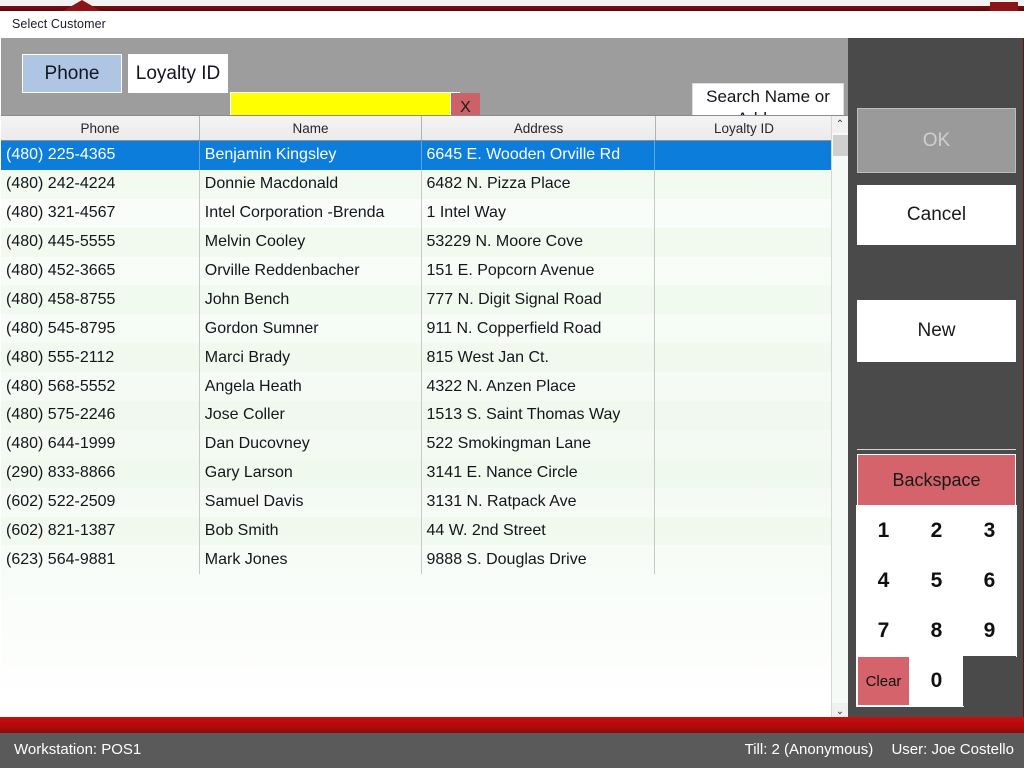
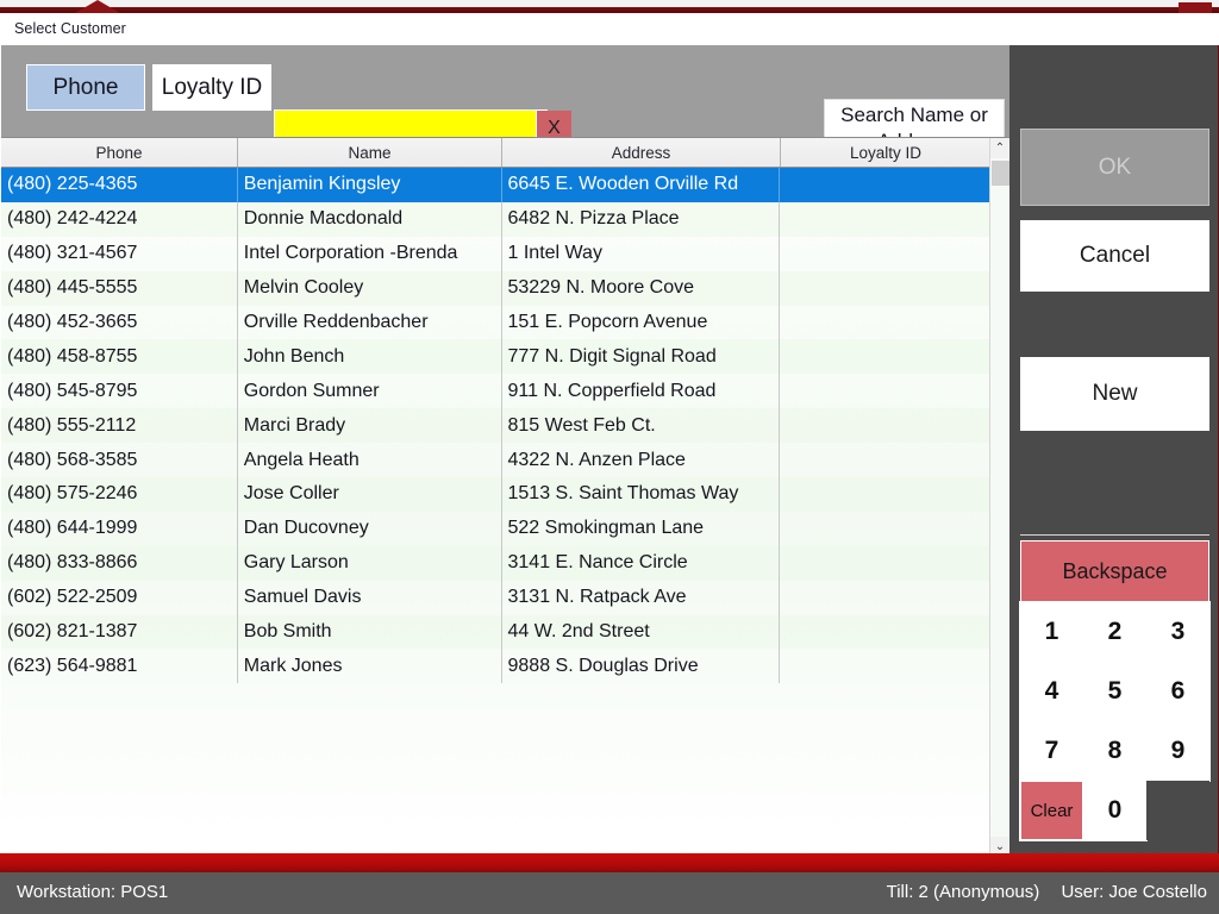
  Select Customer
  Phone
  Loyalty ID
  X
  Phone
  Name
  Address
  Loyalty ID
  (480) 225-4365
  Benjamin Kingsley
  6645 E. Wooden Orville Rd
  (480) 242-4224
  Donnie Macdonald
  6482 N. Pizza Place
  (480) 321-4567
  Intel Corporation -Brenda
  1 Intel Way
  (480) 445-5555
  Melvin Cooley
  53229 N. Moore Cove
  (480) 452-3665
  Orville Reddenbacher
  151 E. Popcorn Avenue
  (480) 458-8755
  John Bench
  777 N. Digit Signal Road
  (480) 545-8795
  Gordon Sumner
  911 N. Copperfield Road
  (480) 555-2112
  Marci Brady
- 815 West Jan Ct.
+ 815 West Feb Ct.
- (480) 568-5552
+ (480) 568-3585
  Angela Heath
  4322 N. Anzen Place
  (480) 575-2246
  Jose Coller
  1513 S. Saint Thomas Way
  (480) 644-1999
  Dan Ducovney
  522 Smokingman Lane
- (290) 833-8866
+ (480) 833-8866
  Gary Larson
  3141 E. Nance Circle
  (602) 522-2509
  Samuel Davis
  3131 N. Ratpack Ave
  (602) 821-1387
  Bob Smith
  44 W. 2nd Street
  (623) 564-9881
  Mark Jones
  9888 S. Douglas Drive
  ⌃
  ⌄
  OK
  Cancel
  New
  Backspace
  1
  2
  3
  4
  5
  6
  7
  8
  9
  Clear
  0
  Workstation: POS1
  Till: 2 (Anonymous) User: Joe Costello
